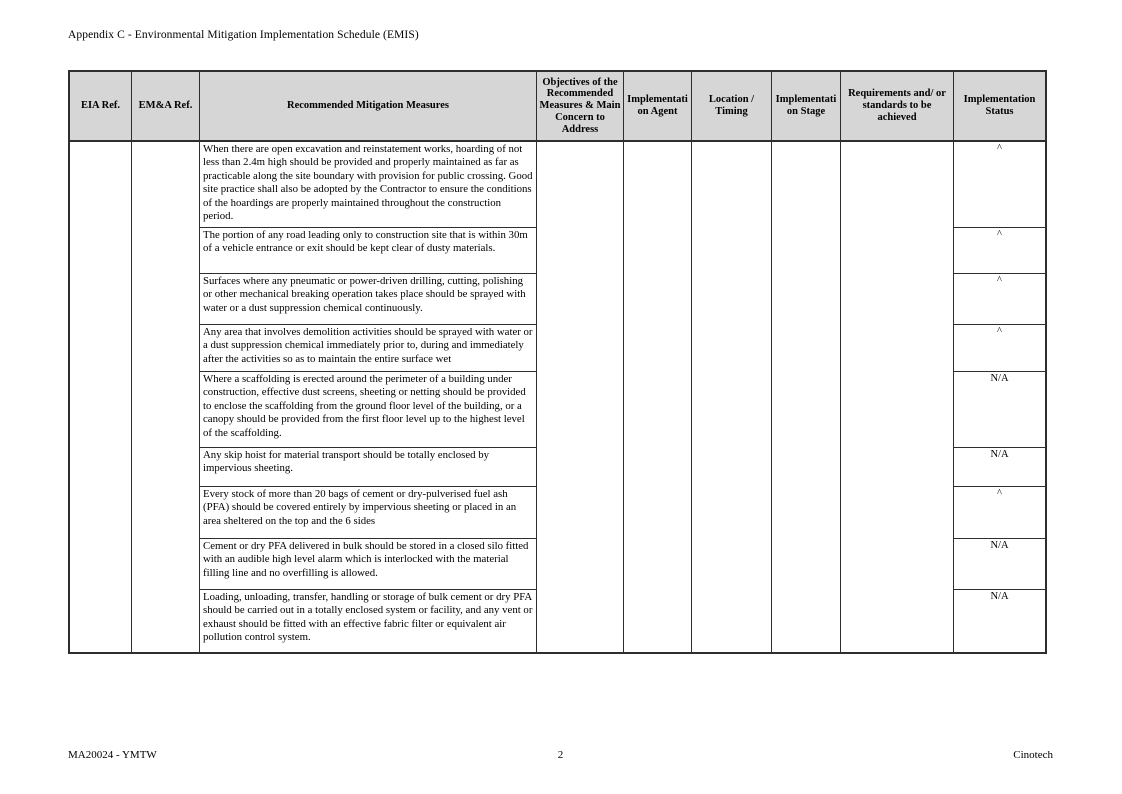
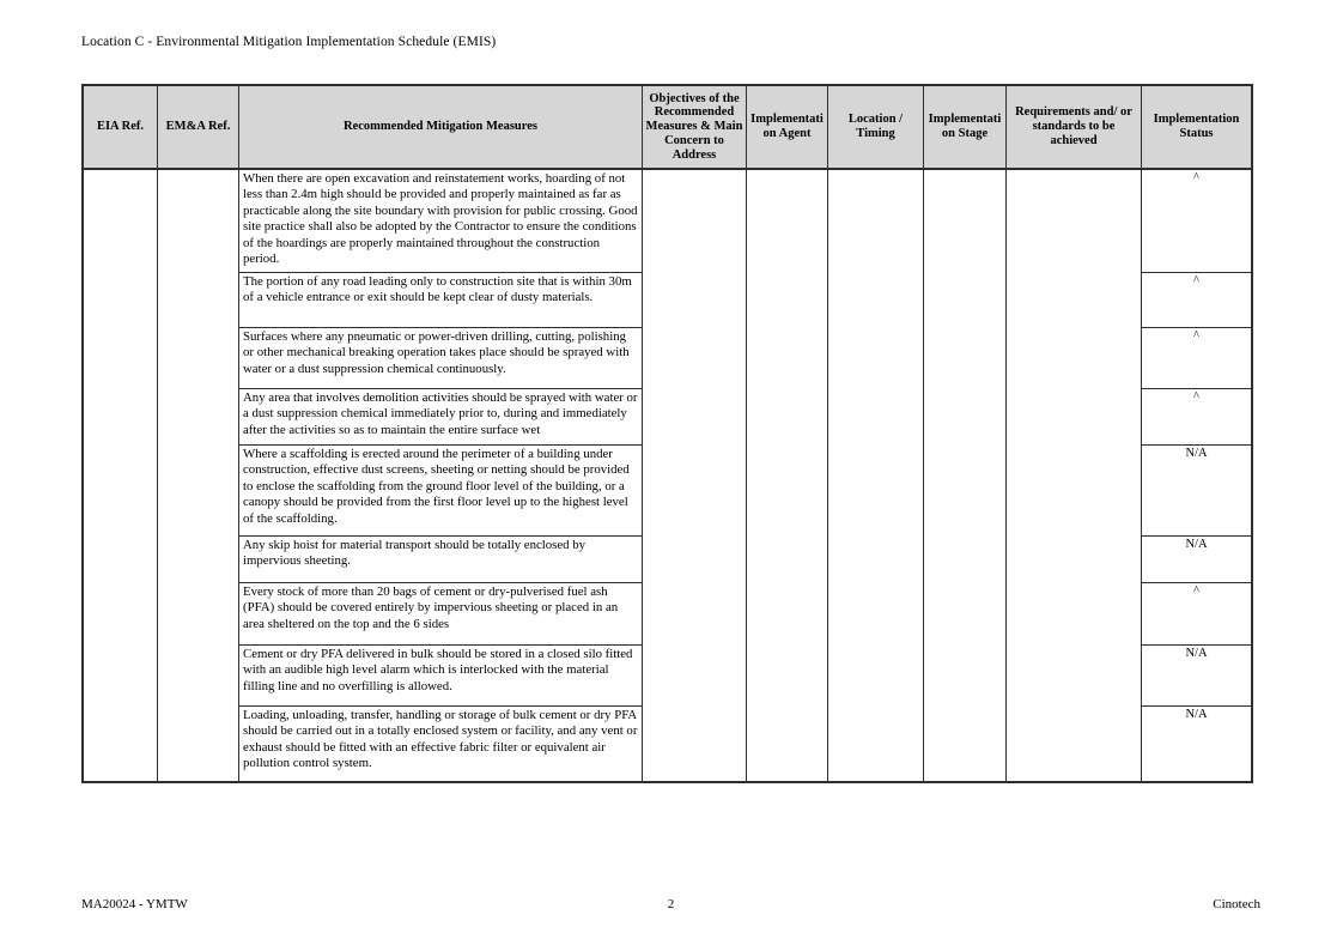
- Appendix C - Environmental Mitigation Implementation Schedule (EMIS)
+ Location C - Environmental Mitigation Implementation Schedule (EMIS)
  EIA Ref.
  EM&A Ref.
  Recommended Mitigation Measures
  Objectives of the Recommended Measures & Main Concern to Address
  Implementation Agent
  Location / Timing
  Implementation Stage
  Requirements and/ or standards to be achieved
  Implementation Status
  When there are open excavation and reinstatement works, hoarding of not less than 2.4m high should be provided and properly maintained as far as practicable along the site boundary with provision for public crossing. Good site practice shall also be adopted by the Contractor to ensure the conditions of the hoardings are properly maintained throughout the construction period.
  The portion of any road leading only to construction site that is within 30m of a vehicle entrance or exit should be kept clear of dusty materials.
  Surfaces where any pneumatic or power-driven drilling, cutting, polishing or other mechanical breaking operation takes place should be sprayed with water or a dust suppression chemical continuously.
  Any area that involves demolition activities should be sprayed with water or a dust suppression chemical immediately prior to, during and immediately after the activities so as to maintain the entire surface wet
  Where a scaffolding is erected around the perimeter of a building under construction, effective dust screens, sheeting or netting should be provided to enclose the scaffolding from the ground floor level of the building, or a canopy should be provided from the first floor level up to the highest level of the scaffolding.
  Any skip hoist for material transport should be totally enclosed by impervious sheeting.
  Every stock of more than 20 bags of cement or dry-pulverised fuel ash (PFA) should be covered entirely by impervious sheeting or placed in an area sheltered on the top and the 6 sides
  Cement or dry PFA delivered in bulk should be stored in a closed silo fitted with an audible high level alarm which is interlocked with the material filling line and no overfilling is allowed.
  Loading, unloading, transfer, handling or storage of bulk cement or dry PFA should be carried out in a totally enclosed system or facility, and any vent or exhaust should be fitted with an effective fabric filter or equivalent air pollution control system.
  ^
  ^
  ^
  ^
  N/A
  N/A
  ^
  N/A
  N/A
  MA20024 - YMTW
  2
  Cinotech
